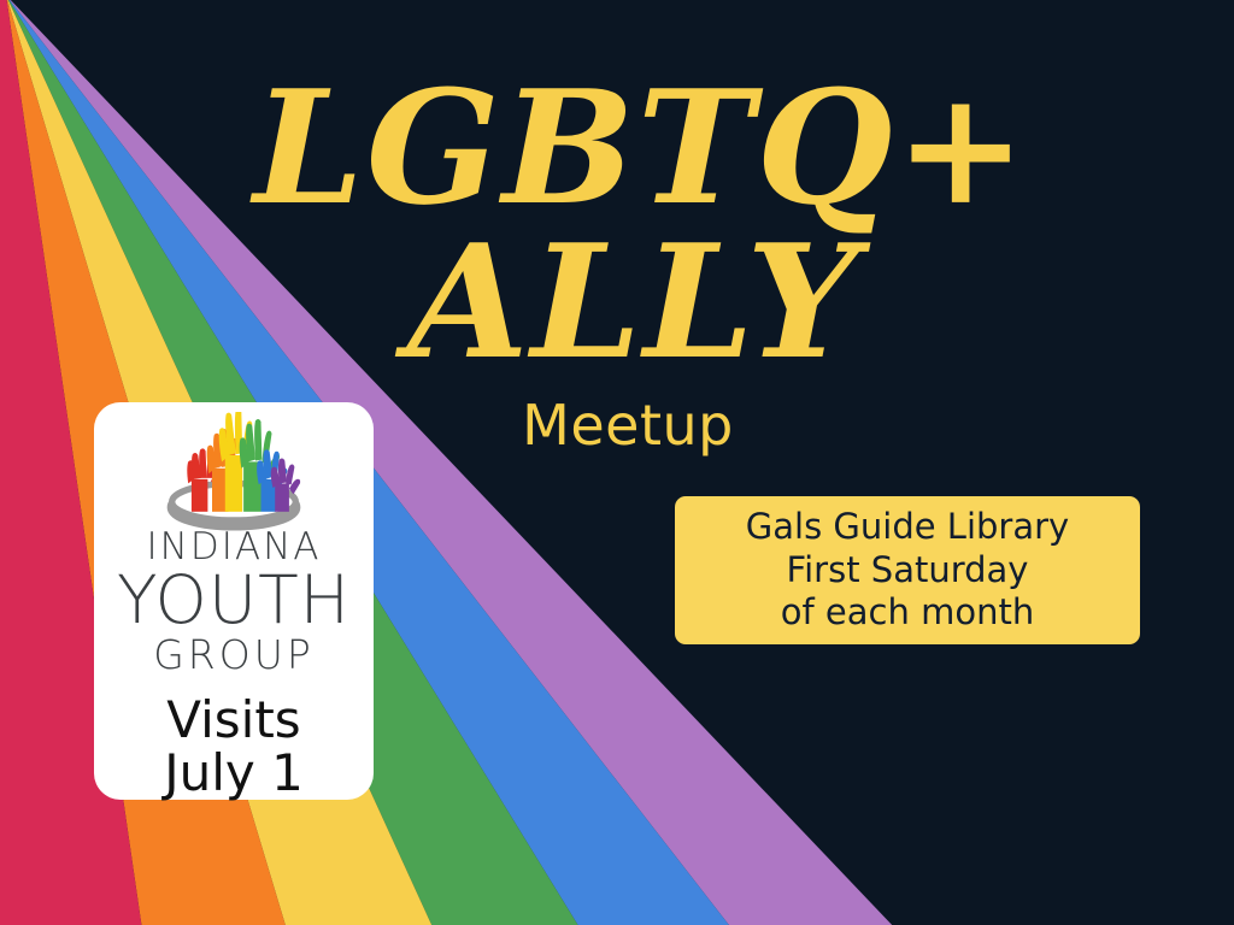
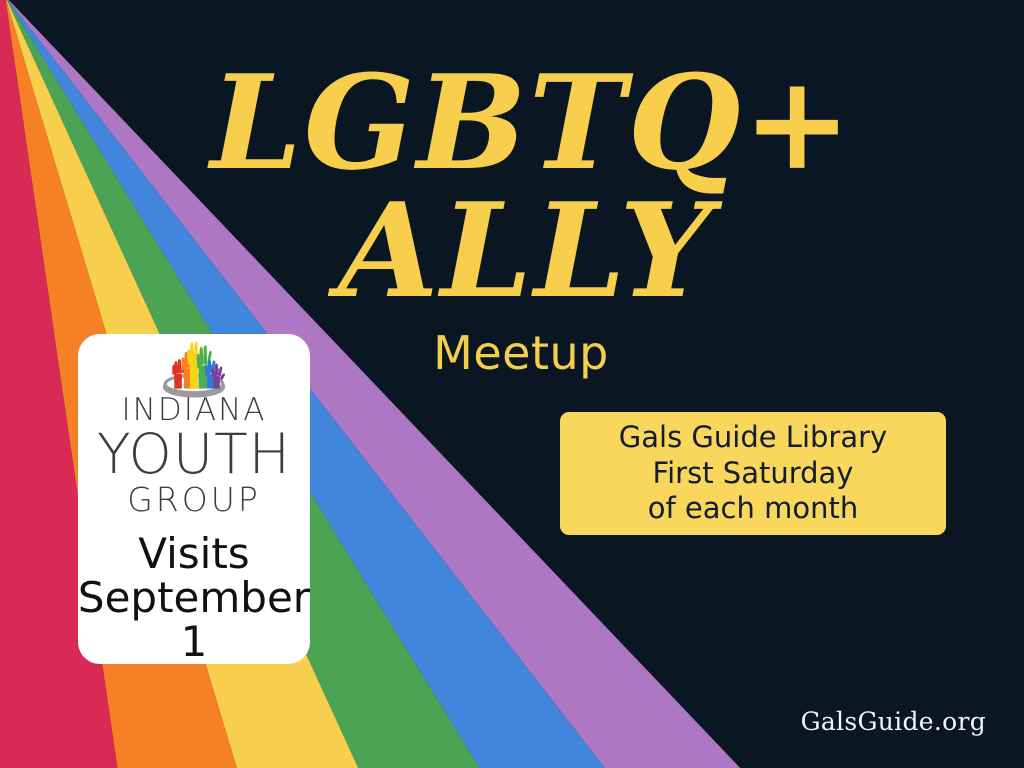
  LGBTQ+
  ALLY
  Meetup
  INDIANA
  YOUTH
  GROUP
  Visits
- July 1
+ September 1
  Gals Guide Library
  First Saturday
  of each month
+ GalsGuide.org
